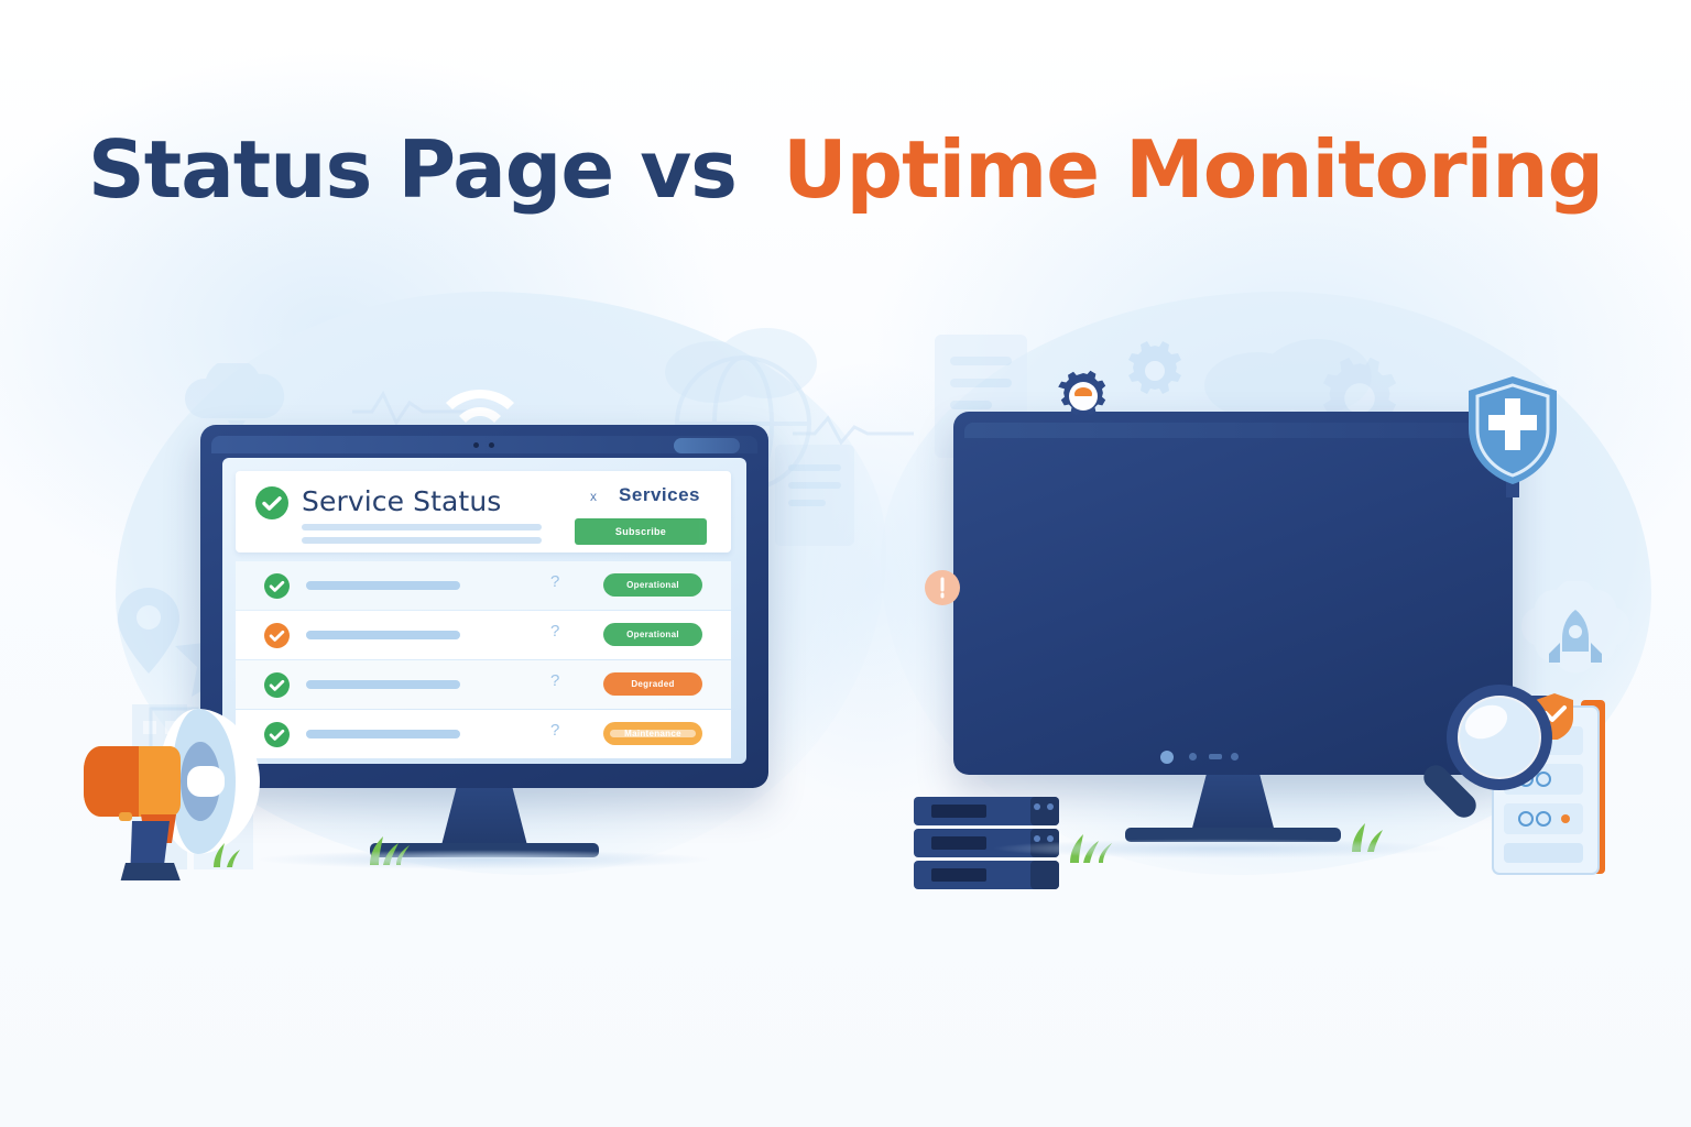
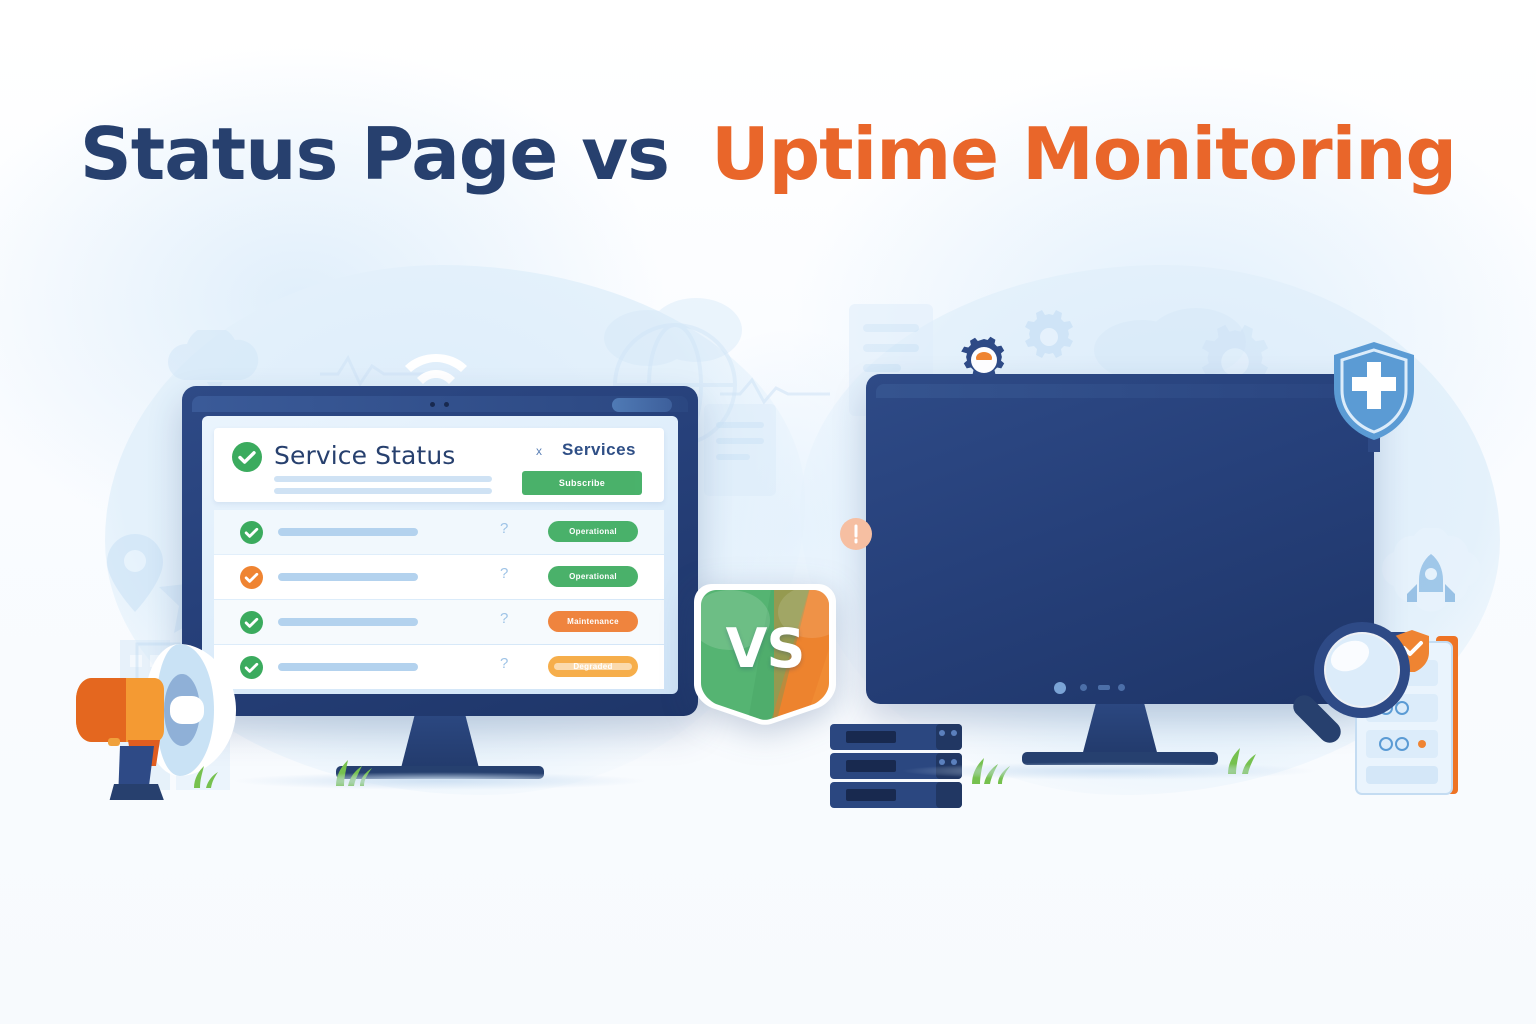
  Status Page vs Uptime Monitoring
  Service Status
  x
  Services
  Subscribe
  ?
  Operational
  ?
  Operational
  ?
- Degraded
+ Maintenance
  ?
- Maintenance
+ Degraded
+ VS
